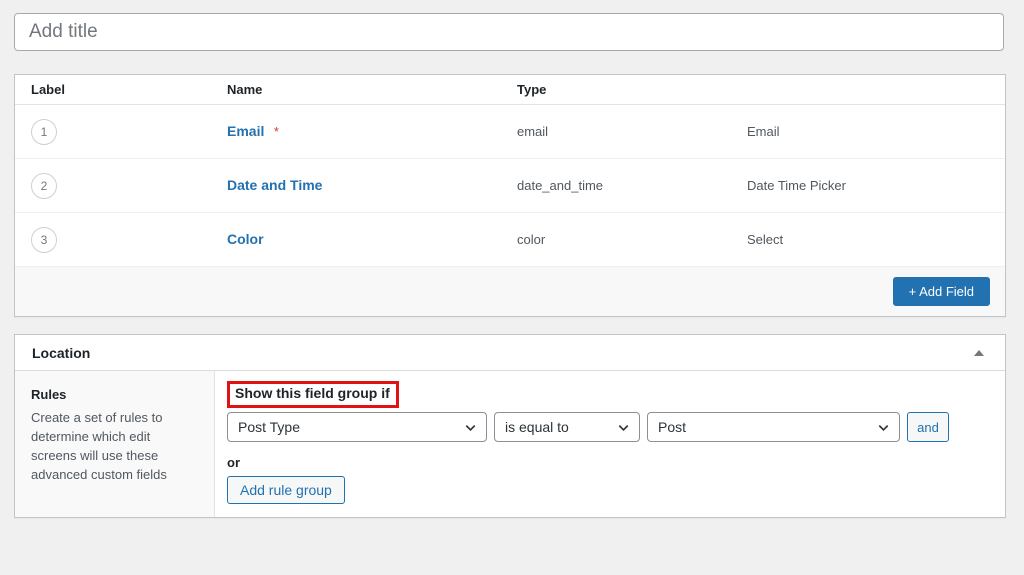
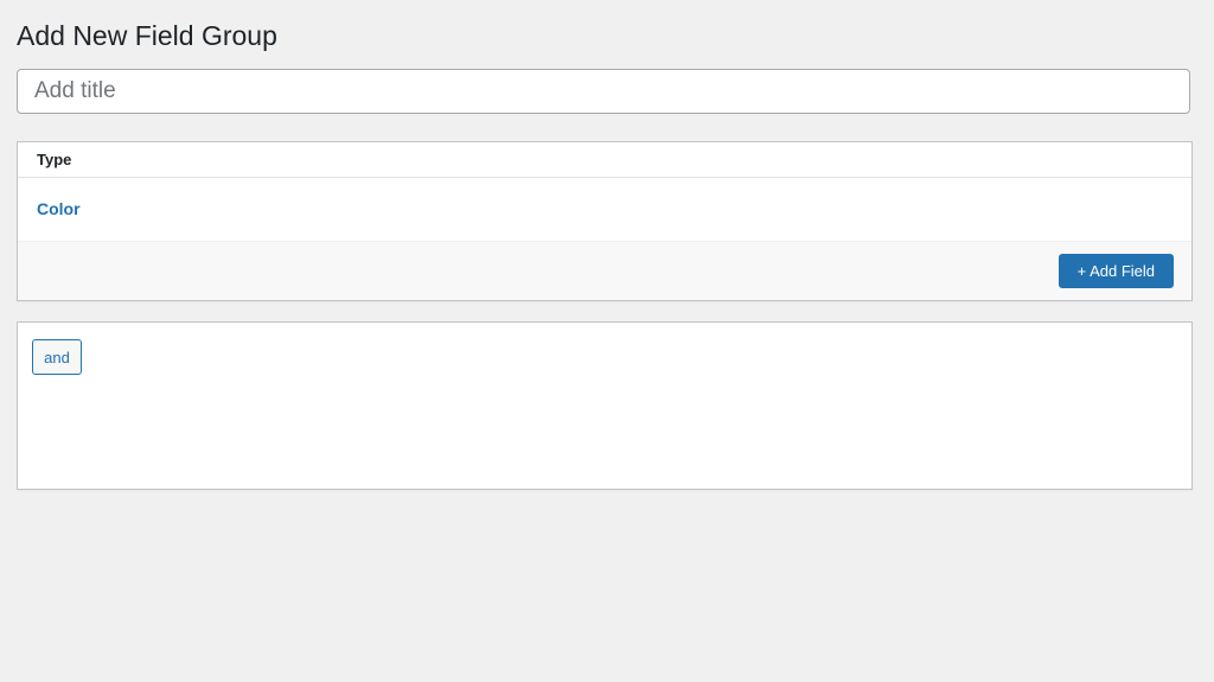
+ Add New Field Group
  Add title
- Label
- Name
  Type
- 1
- Email *
- email
- Email
- 2
- Date and Time
- date_and_time
- Date Time Picker
- 3
  Color
- color
- Select
  + Add Field
- Location
- Rules
- Create a set of rules to determine which edit screens will use these advanced custom fields
- Show this field group if
- Post Type
- is equal to
- Post
  and
- or
- Add rule group
